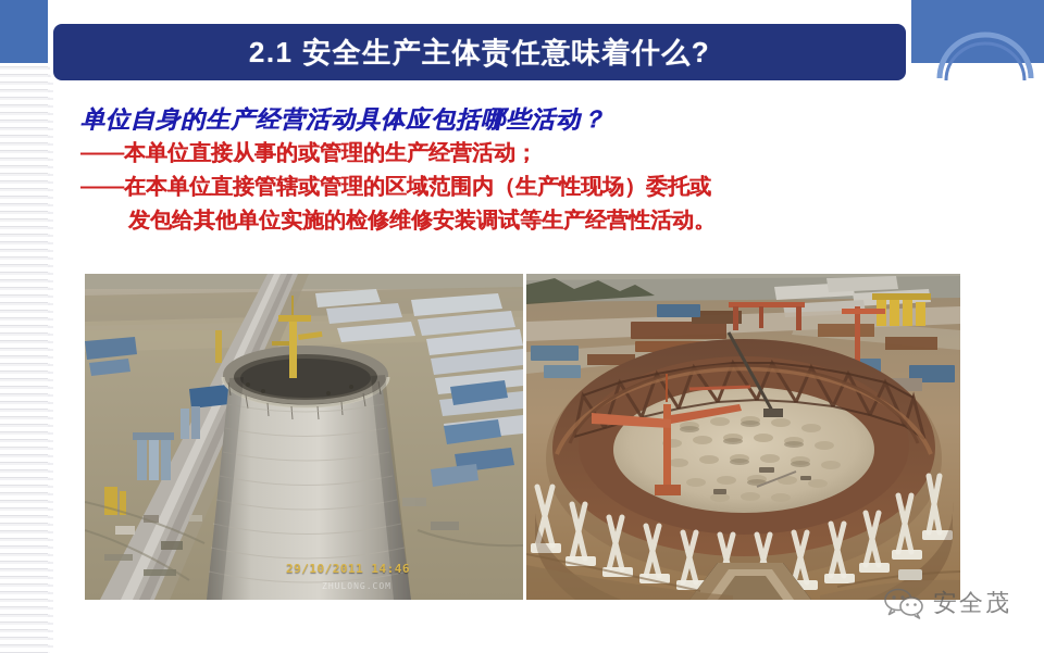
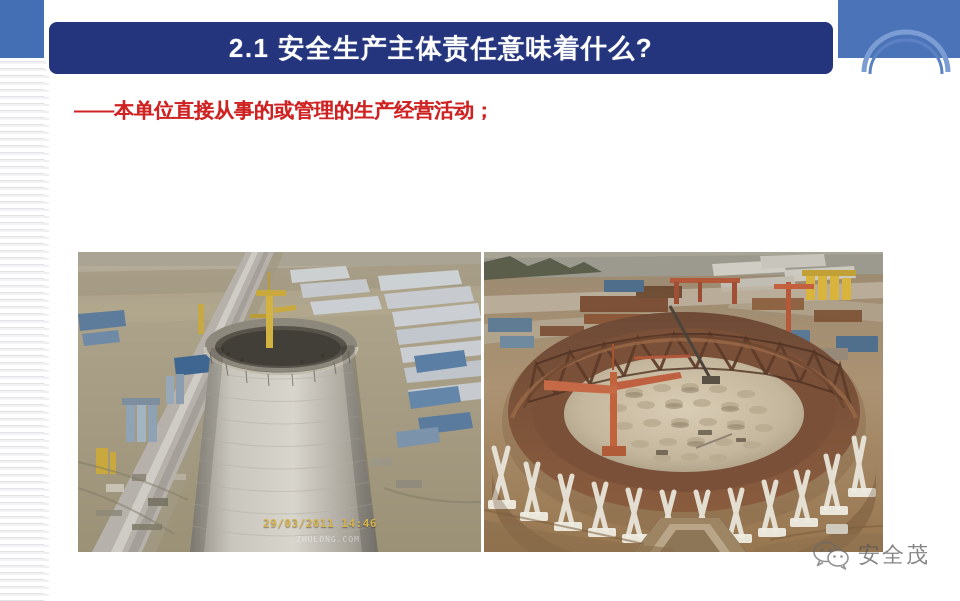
  2.1 安全生产主体责任意味着什么?
- 单位自身的生产经营活动具体应包括哪些活动？
  ——本单位直接从事的或管理的生产经营活动；
- ——在本单位直接管辖或管理的区域范围内（生产性现场）委托或
- 发包给其他单位实施的检修维修安装调试等生产经营性活动。
- 29/10/2011 14:46
+ 29/03/2011 14:46
  ZHULONG.COM
  安全茂
